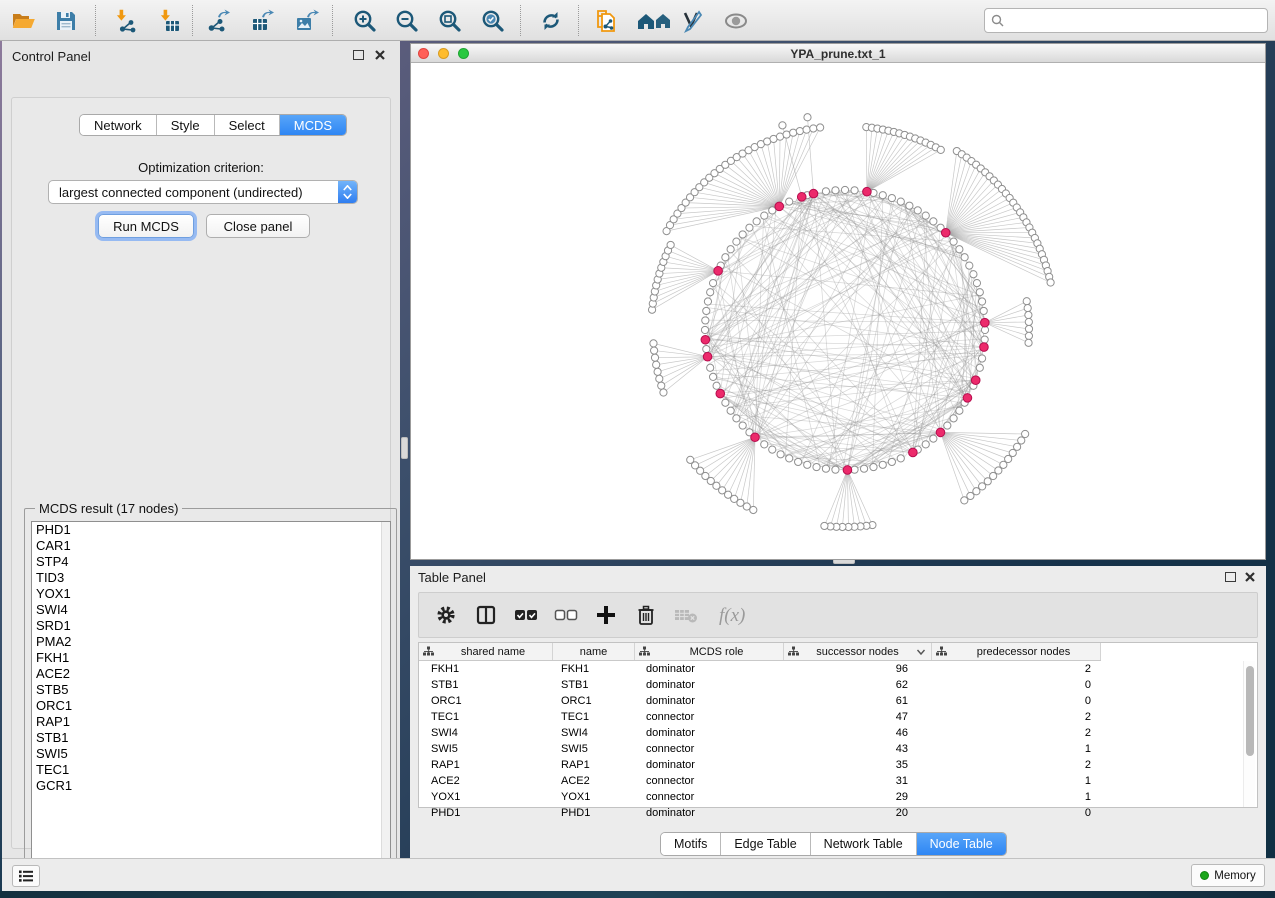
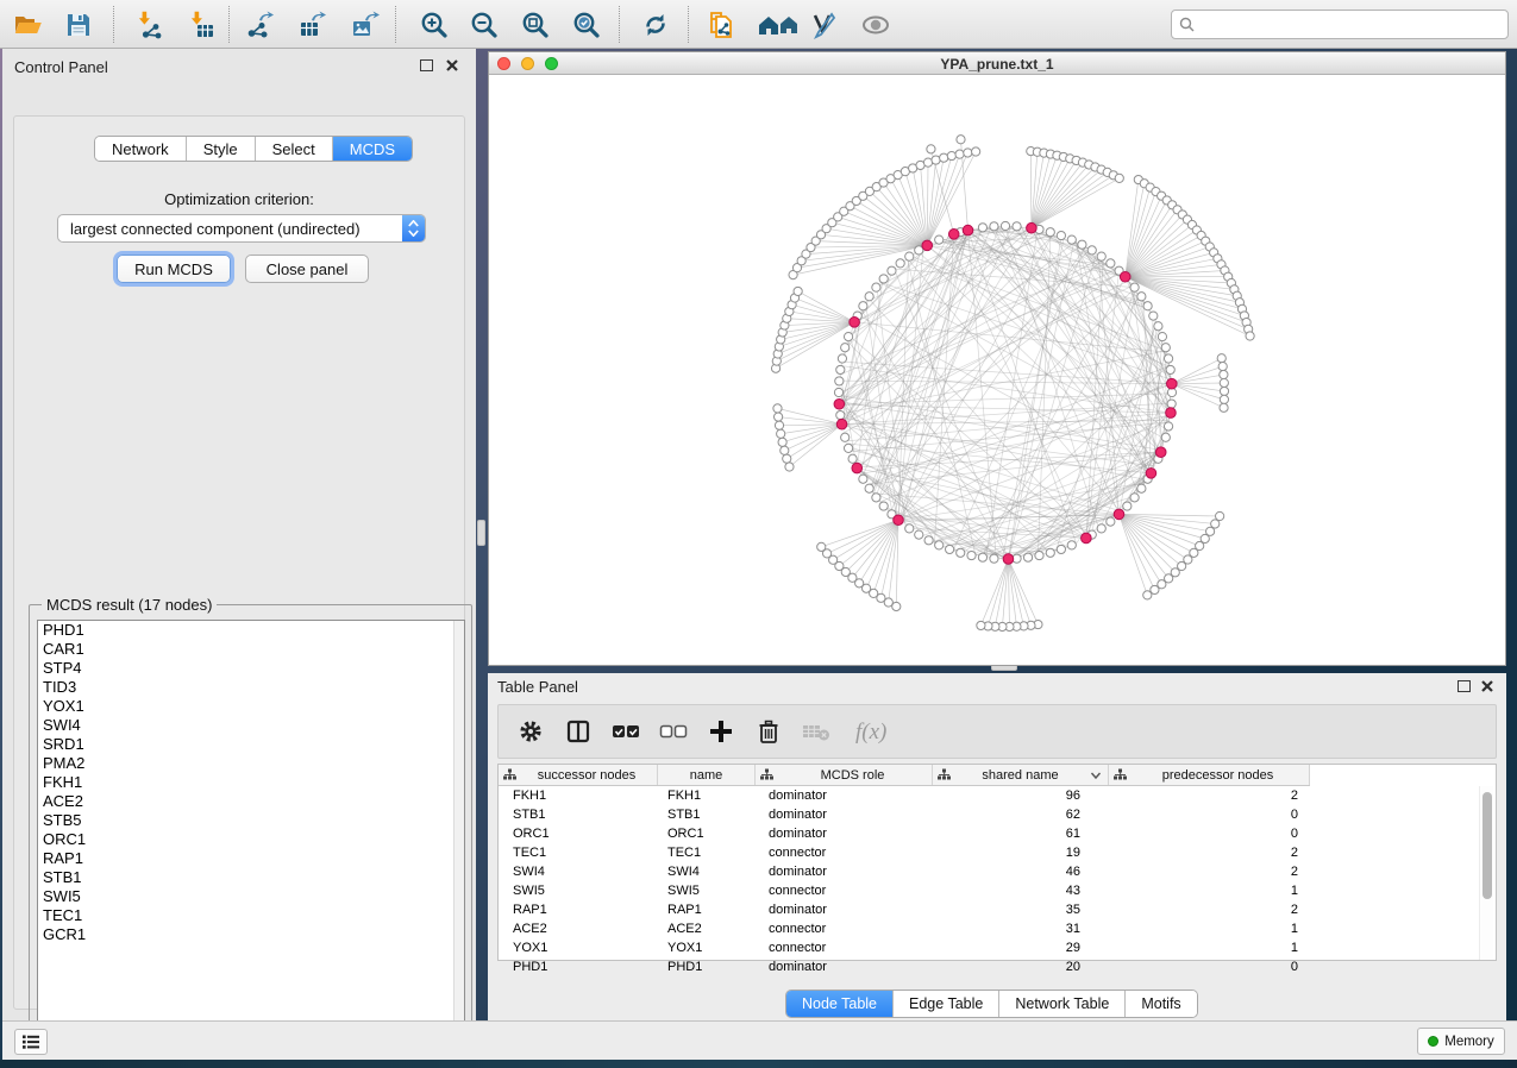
  Control Panel
  Optimization criterion:
  largest connected component (undirected)
  Run MCDS
  Close panel
  MCDS result (17 nodes)
  PHD1
  CAR1
  STP4
  TID3
  YOX1
  SWI4
  SRD1
  PMA2
  FKH1
  ACE2
  STB5
  ORC1
  RAP1
  STB1
  SWI5
  TEC1
  GCR1
  Network
  Style
  Select
  MCDS
  YPA_prune.txt_1
  Table Panel
  f(x)
- shared name
+ successor nodes
  name
  MCDS role
- successor nodes
+ shared name
  predecessor nodes
  FKH1
  FKH1
  dominator
  96
  2
  STB1
  STB1
  dominator
  62
  0
  ORC1
  ORC1
  dominator
  61
  0
  TEC1
  TEC1
  connector
- 47
+ 19
  2
  SWI4
  SWI4
  dominator
  46
  2
  SWI5
  SWI5
  connector
  43
  1
  RAP1
  RAP1
  dominator
  35
  2
  ACE2
  ACE2
  connector
  31
  1
  YOX1
  YOX1
  connector
  29
  1
  PHD1
  PHD1
  dominator
  20
  0
- Motifs
+ Node Table
  Edge Table
  Network Table
- Node Table
+ Motifs
  Memory
